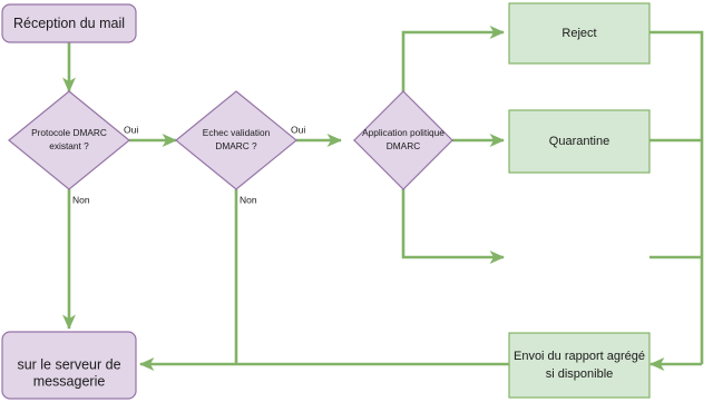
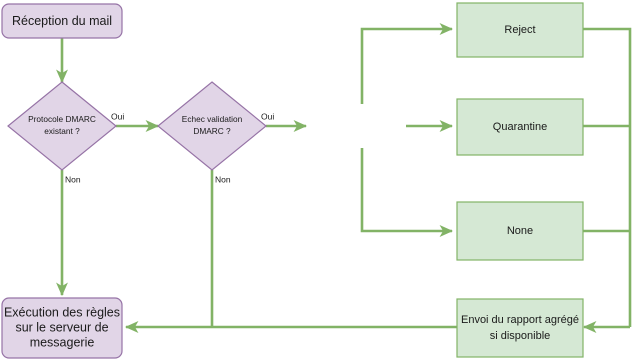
  Réception du mail
  Protocole DMARC
  existant ?
  Echec validation
  DMARC ?
- Application politique
- DMARC
  Reject
  Quarantine
+ None
  Envoi du rapport agrégé
  si disponible
+ Exécution des règles
  sur le serveur de
  messagerie
  Oui
  Non
  Oui
  Non
